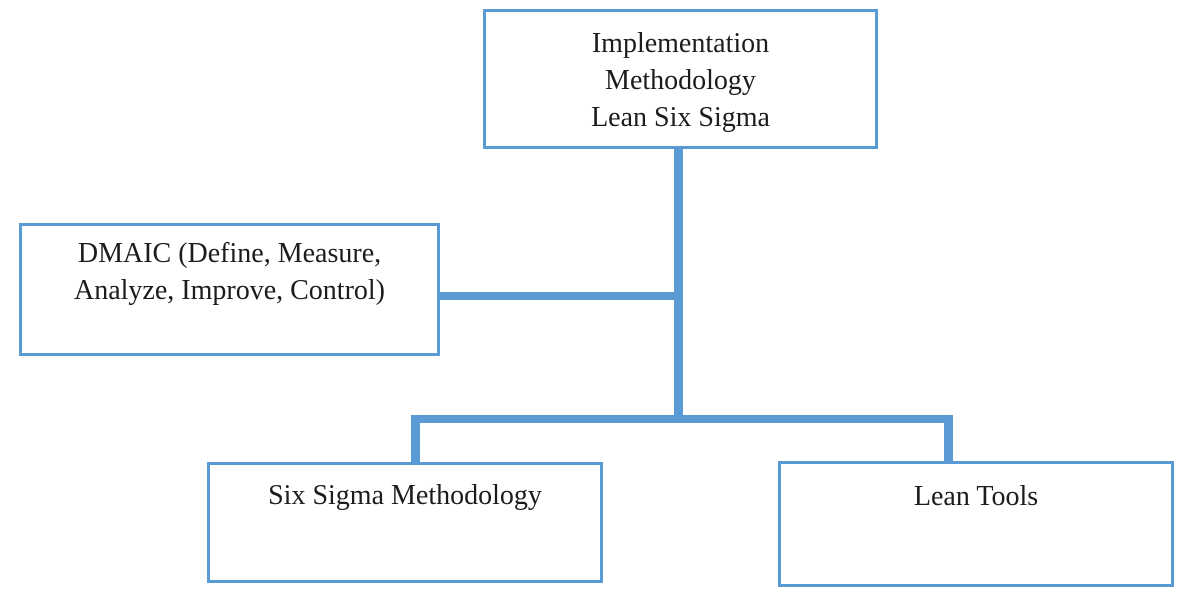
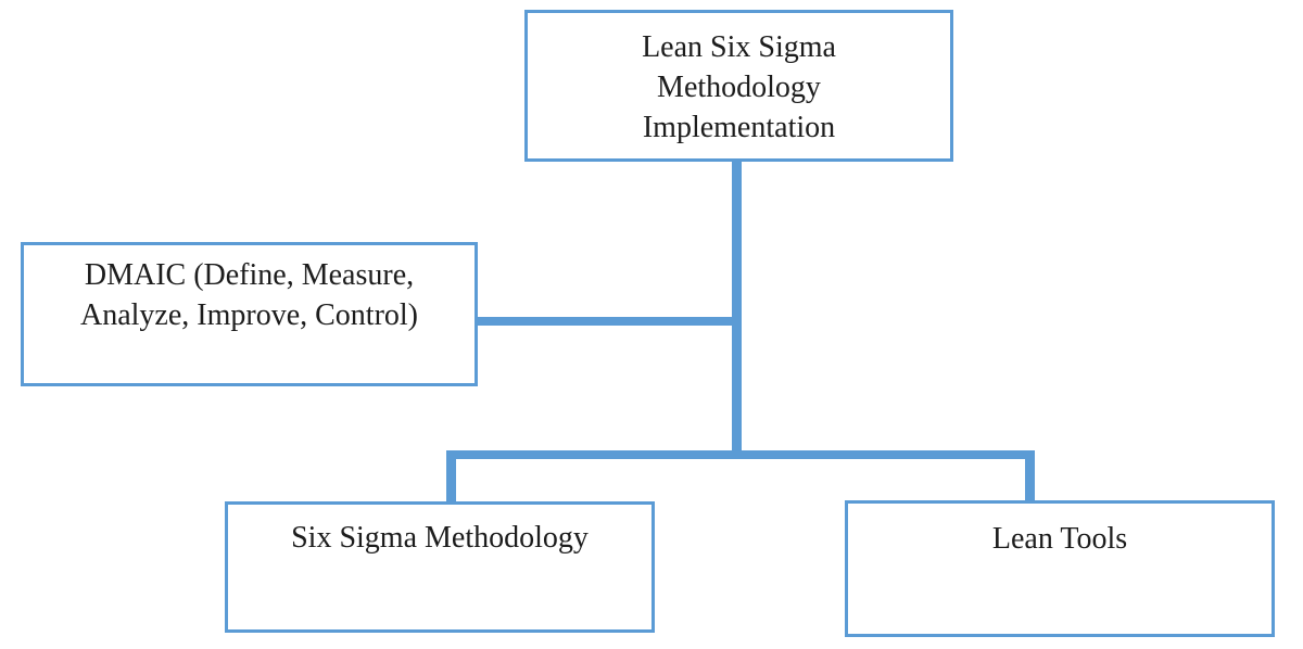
- Implementation
+ Lean Six Sigma
  Methodology
- Lean Six Sigma
+ Implementation
  DMAIC (Define, Measure,
  Analyze, Improve, Control)
  Six Sigma Methodology
  Lean Tools
